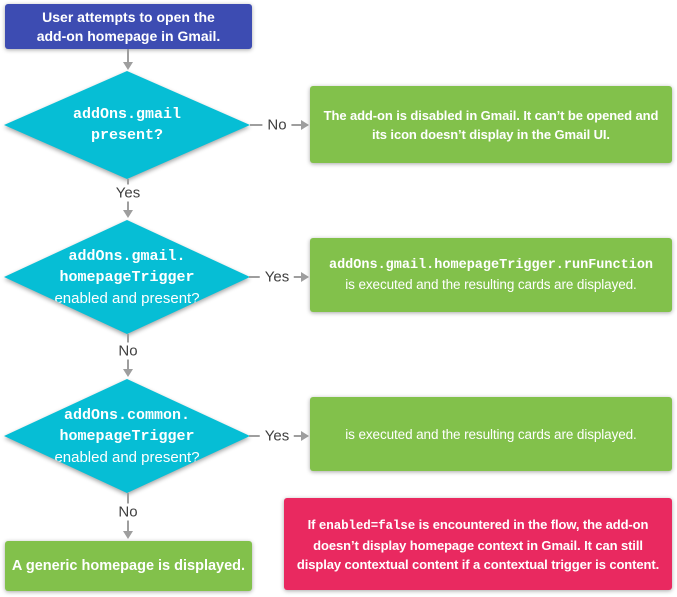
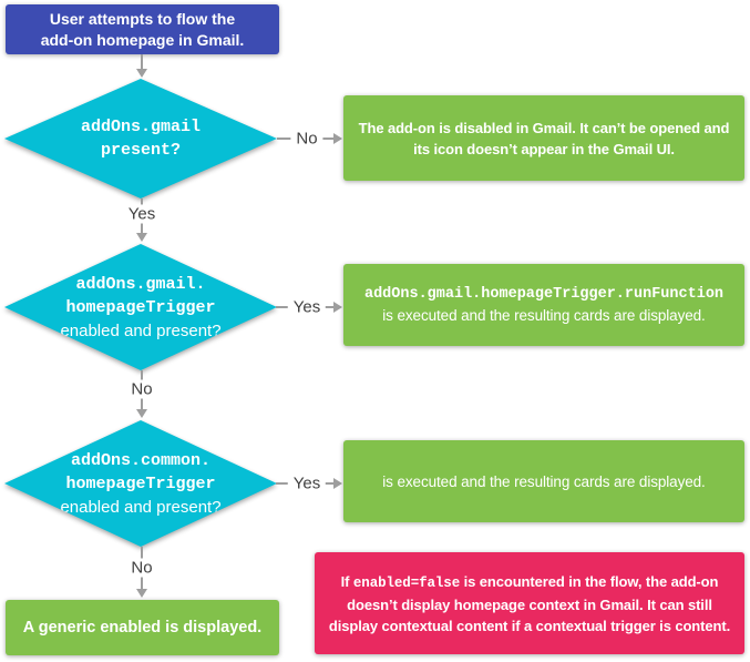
- User attempts to open the
+ User attempts to flow the
  add-on homepage in Gmail.
  addOns.gmail
  present?
  No
- The add-on is disabled in Gmail. It can’t be opened and its icon doesn’t display in the Gmail UI.
+ The add-on is disabled in Gmail. It can’t be opened and its icon doesn’t appear in the Gmail UI.
  Yes
  addOns.gmail.
  homepageTrigger
  enabled and present?
  Yes
  addOns.gmail.homepageTrigger.runFunction
  is executed and the resulting cards are displayed.
  No
  addOns.common.
  homepageTrigger
  enabled and present?
  Yes
  is executed and the resulting cards are displayed.
  No
- A generic homepage is displayed.
+ A generic enabled is displayed.
  If enabled=false is encountered in the flow, the add-on doesn’t display homepage context in Gmail. It can still display contextual content if a contextual trigger is content.
